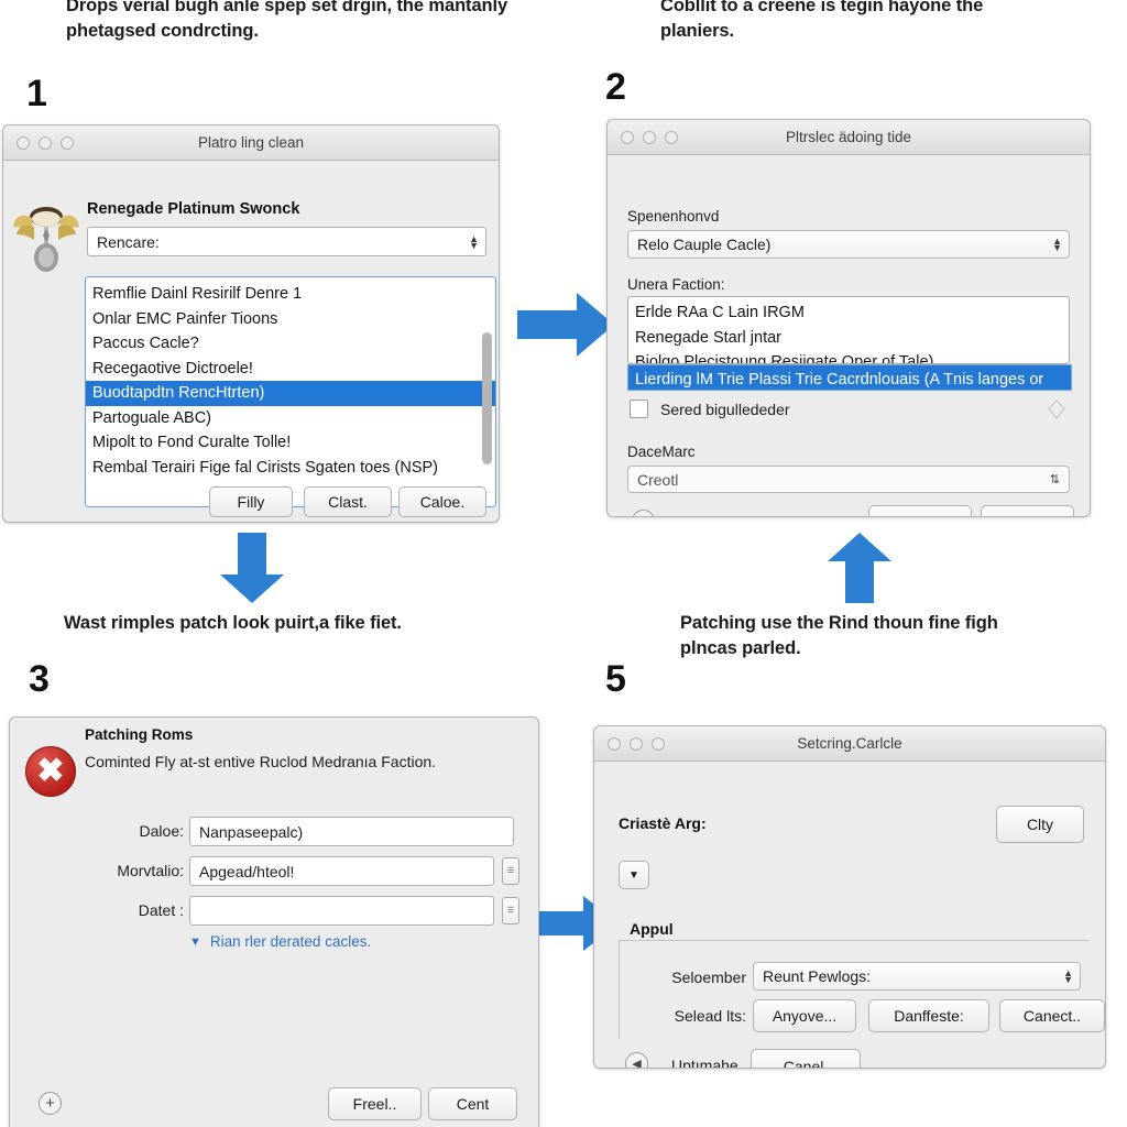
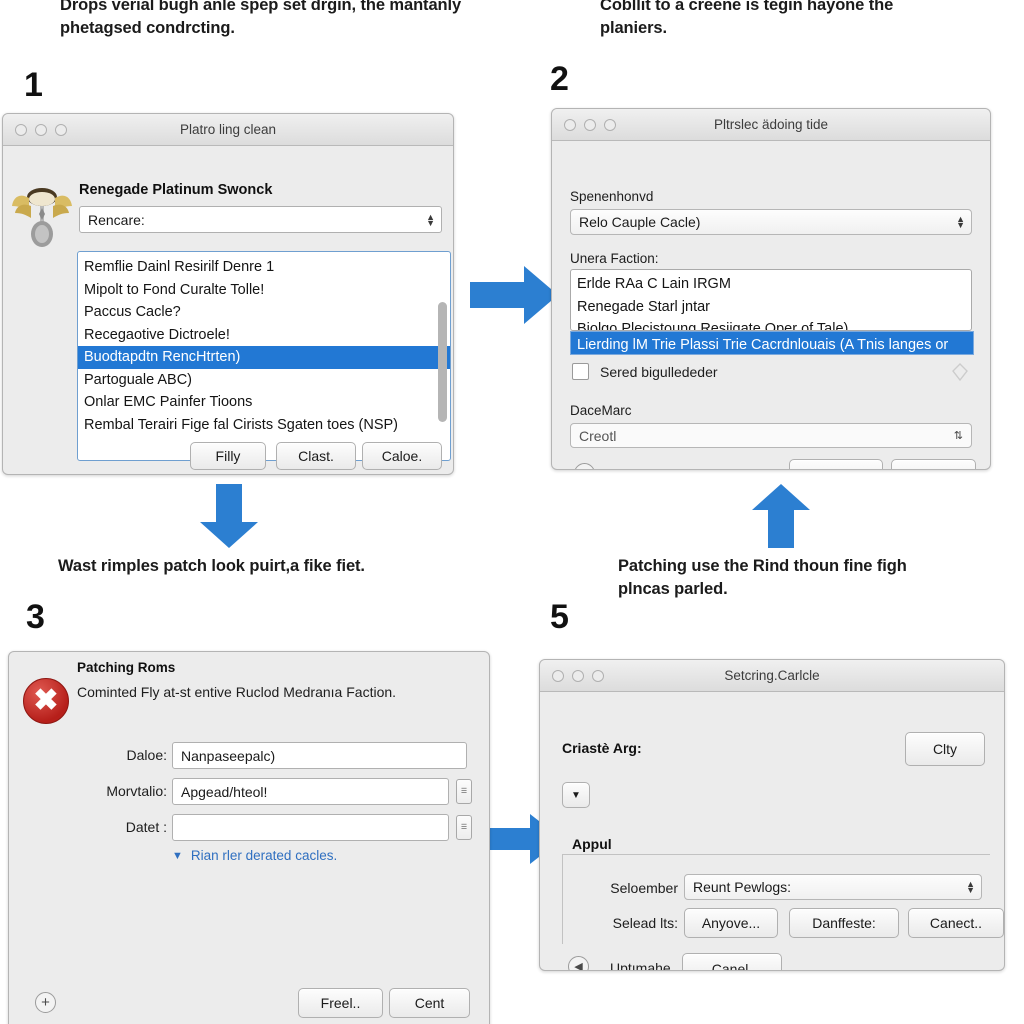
  Drops verial bugh anle spep set drgin, the mantanly phetagsed condrcting.
  Cobllit to a creene is tegin hayone the planiers.
  1
  2
  Wast rimples patch look puirt,a fike fiet.
  Patching use the Rind thoun fine figh plncas parled.
  3
  5
  Platro ling clean
  Renegade Platinum Swonck
  Rencare:
  ▲
  ▼
  Remflie Dainl Resirilf Denre 1
- Onlar EMC Painfer Tioons
+ Mipolt to Fond Curalte Tolle!
  Paccus Cacle?
  Recegaotive Dictroele!
  Buodtapdtn RencHtrten)
  Partoguale ABC)
- Mipolt to Fond Curalte Tolle!
+ Onlar EMC Painfer Tioons
  Rembal Terairi Fige fal Cirists Sgaten toes (NSP)
  Filly
  Clast.
  Caloe.
  Pltrslec ädoing tide
  Spenenhonvd
  Relo Cauple Cacle)
  ▲
  ▼
  Unera Faction:
  Erlde RAa C Lain IRGM
  Renegade Starl jntar
  Biolgo Plecistoung Resiigate Oper of Tale)
  Lierding lM Trie Plassi Trie Cacrdnlouais (A Tnis langes or
  Sered bigullededer
  DaceMarc
  Creotl
  ⇅
  ✖
  Patching Roms
  Cominted Fly at-st entive Ruclod Medranıa Faction.
  Daloe:
  Nanpaseepalc)
  Morvtalio:
  Apgead/hteol!
  Datet :
  ▼
  Rian rler derated cacles.
  +
  Freel..
  Cent
  Setcring.Carlcle
  Criastè Arg:
  Clty
  ▼
  Appul
  Seloember
  Reunt Pewlogs:
  ▲
  ▼
  Selead lts:
  Anyove...
  Danffeste:
  Canect..
  ◀
  Uptımahe
  Canel.
